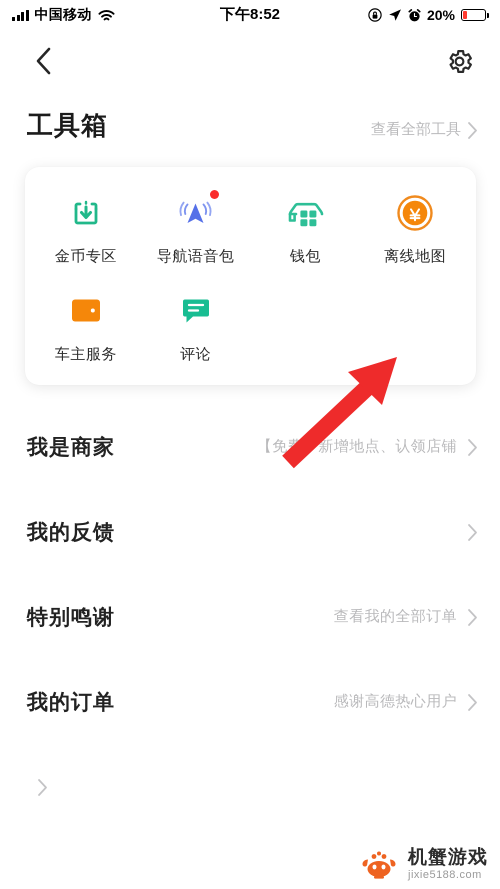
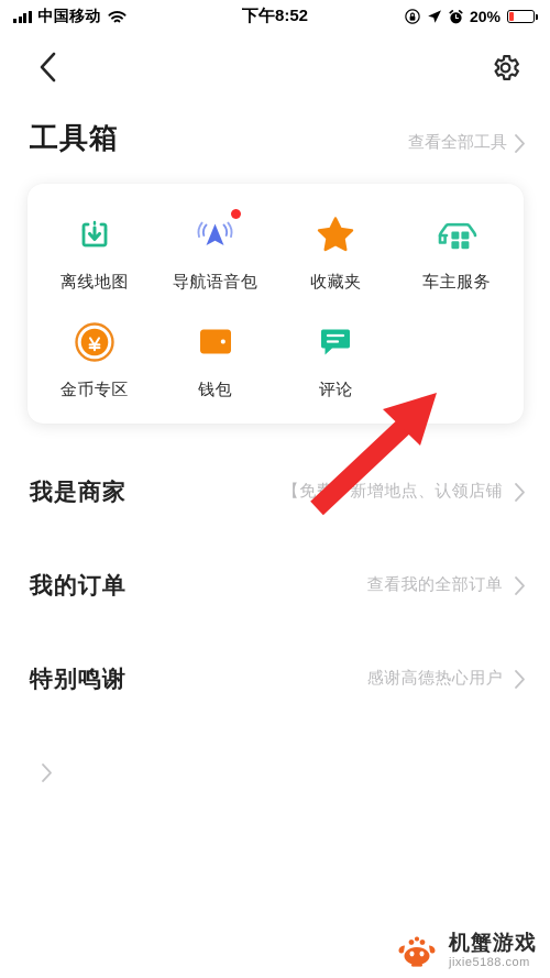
  中国移动
  下午8:52
  20%
  工具箱
  查看全部工具
- 金币专区
+ 离线地图
  导航语音包
+ 收藏夹
- 钱包
+ 车主服务
- 离线地图
+ 金币专区
- 车主服务
+ 钱包
  评论
  我是商家
  【免新增地点、认领店铺
- 我的反馈
- 特别鸣谢
+ 我的订单
  查看我的全部订单
- 我的订单
+ 特别鸣谢
  感谢高德热心用户
  机蟹游戏
  jixie5188.com
